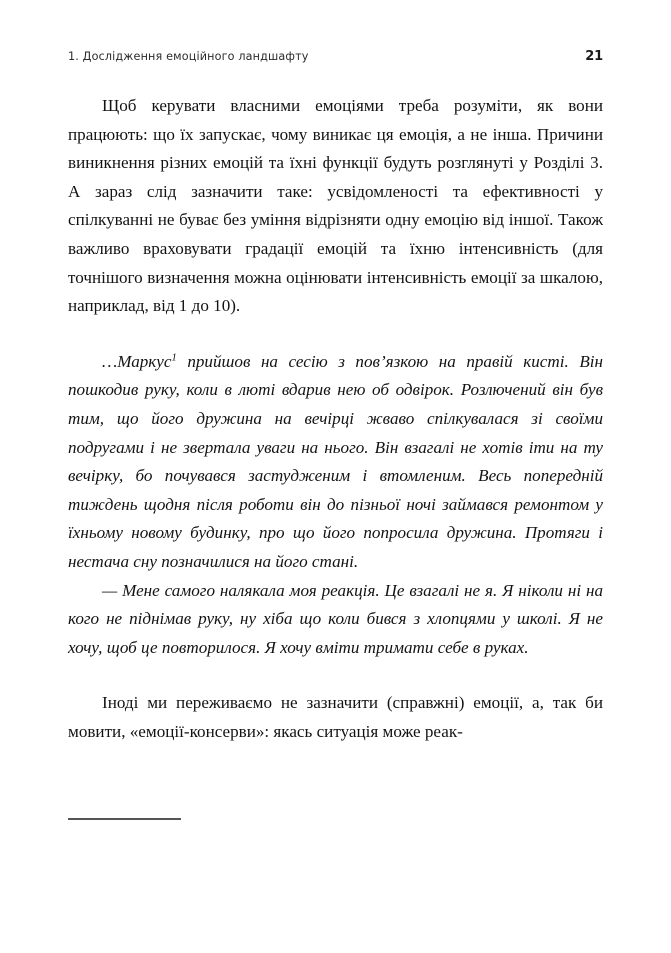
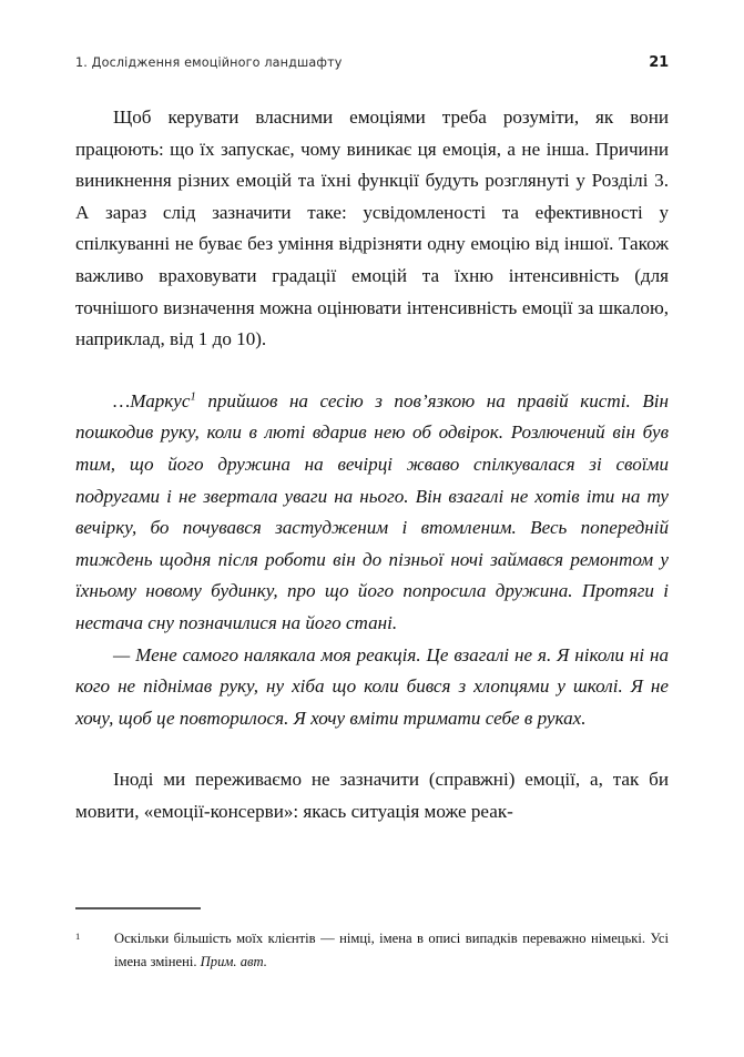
  1. Дослідження емоційного ландшафту
  21
  Щоб керувати власними емоціями треба розуміти, як вони працюють: що їх запускає, чому виникає ця емоція, а не інша. Причини виникнення різних емоцій та їхні функції будуть розглянуті у Розділі 3. А зараз слід зазначити таке: усвідомленості та ефективності у спілкуванні не буває без уміння відрізняти одну емоцію від іншої. Також важливо враховувати градації емоцій та їхню інтенсивність (для точнішого визначення можна оцінювати інтенсивність емоції за шкалою, наприклад, від 1 до 10).
  …Маркус1 прийшов на сесію з пов’язкою на правій кисті. Він пошкодив руку, коли в люті вдарив нею об одвірок. Розлючений він був тим, що його дружина на вечірці жваво спілкувалася зі своїми подругами і не звертала уваги на нього. Він взагалі не хотів іти на ту вечірку, бо почувався застудженим і втомленим. Весь попередній тиждень щодня після роботи він до пізньої ночі займався ремонтом у їхньому новому будинку, про що його попросила дружина. Протяги і нестача сну позначилися на його стані.
  — Мене самого налякала моя реакція. Це взагалі не я. Я ніколи ні на кого не піднімав руку, ну хіба що коли бився з хлопцями у школі. Я не хочу, щоб це повторилося. Я хочу вміти тримати себе в руках.
  Іноді ми переживаємо не зазначити (справжні) емоції, а, так би мовити, «емоції-консерви»: якась ситуація може реак-
+ 1
+ Оскільки більшість моїх клієнтів — німці, імена в описі випадків переважно німецькі. Усі імена змінені. Прим. авт.
